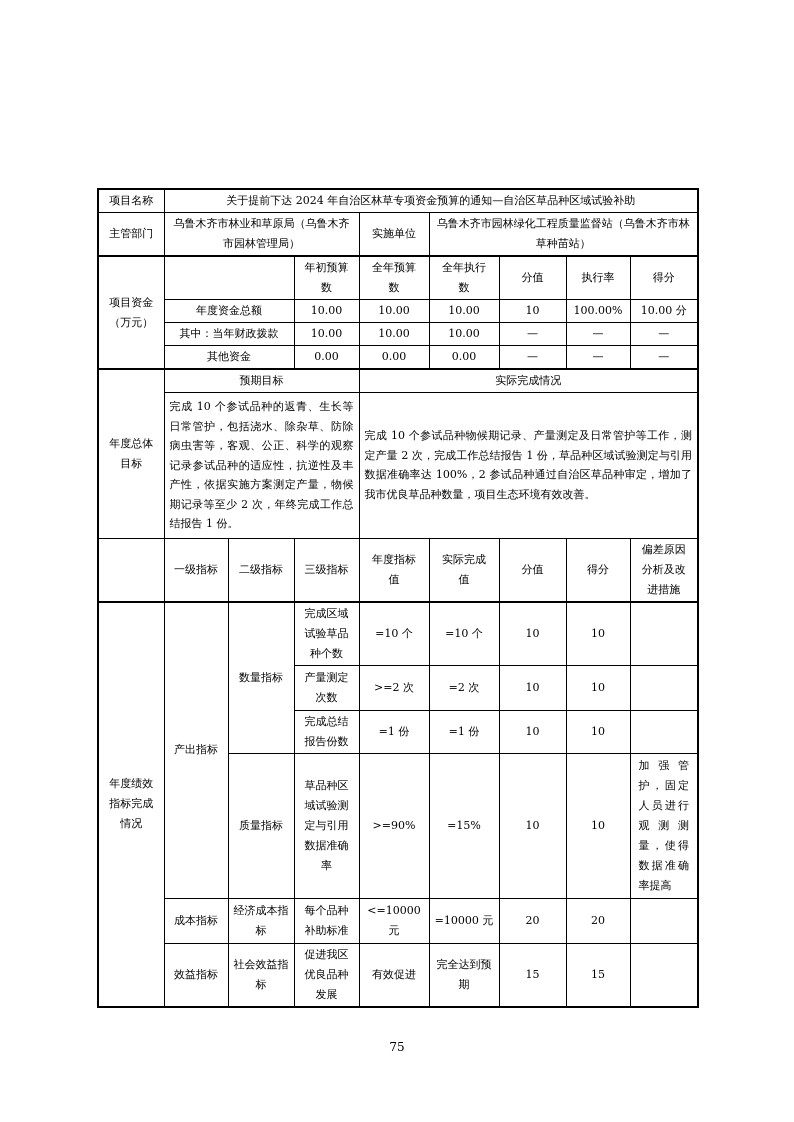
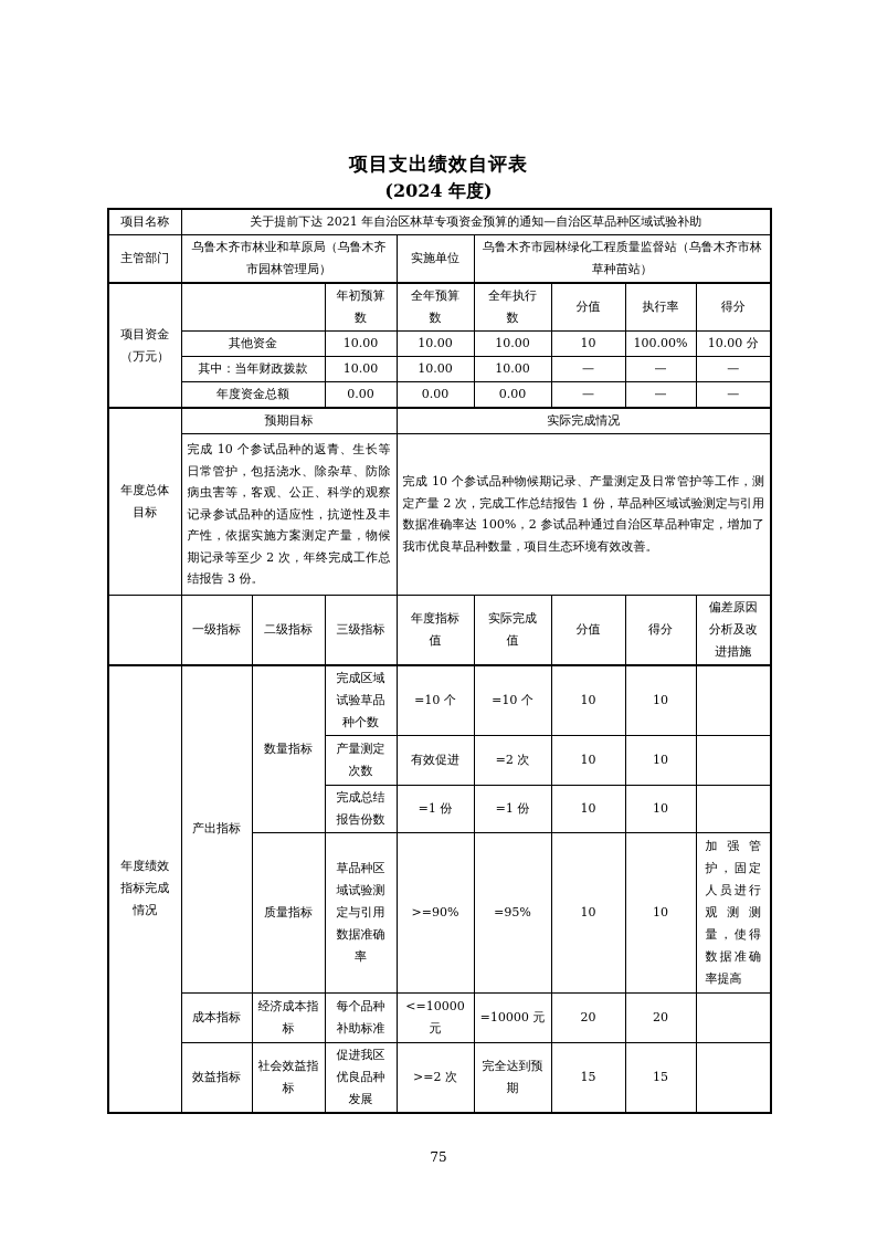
+ 项目支出绩效自评表
+ (2024 年度)
- 项目名称	关于提前下达 2024 年自治区林草专项资金预算的通知—自治区草品种区域试验补助
+ 项目名称	关于提前下达 2021 年自治区林草专项资金预算的通知—自治区草品种区域试验补助
  主管部门	乌鲁木齐市林业和草原局（乌鲁木齐市园林管理局）	实施单位	乌鲁木齐市园林绿化工程质量监督站（乌鲁木齐市林草种苗站）
  项目资金（万元）		年初预算数	全年预算数	全年执行数	分值	执行率	得分
- 年度资金总额	10.00	10.00	10.00	10	100.00%	10.00 分
+ 其他资金	10.00	10.00	10.00	10	100.00%	10.00 分
  其中：当年财政拨款	10.00	10.00	10.00	—	—	—
- 其他资金	0.00	0.00	0.00	—	—	—
+ 年度资金总额	0.00	0.00	0.00	—	—	—
  年度总体目标	预期目标	实际完成情况
- 完成 10 个参试品种的返青、生长等日常管护，包括浇水、除杂草、防除病虫害等，客观、公正、科学的观察记录参试品种的适应性，抗逆性及丰产性，依据实施方案测定产量，物候期记录等至少 2 次，年终完成工作总结报告 1 份。	完成 10 个参试品种物候期记录、产量测定及日常管护等工作，测定产量 2 次，完成工作总结报告 1 份，草品种区域试验测定与引用数据准确率达 100%，2 参试品种通过自治区草品种审定，增加了我市优良草品种数量，项目生态环境有效改善。
+ 完成 10 个参试品种的返青、生长等日常管护，包括浇水、除杂草、防除病虫害等，客观、公正、科学的观察记录参试品种的适应性，抗逆性及丰产性，依据实施方案测定产量，物候期记录等至少 2 次，年终完成工作总结报告 3 份。	完成 10 个参试品种物候期记录、产量测定及日常管护等工作，测定产量 2 次，完成工作总结报告 1 份，草品种区域试验测定与引用数据准确率达 100%，2 参试品种通过自治区草品种审定，增加了我市优良草品种数量，项目生态环境有效改善。
  	一级指标	二级指标	三级指标	年度指标值	实际完成值	分值	得分	偏差原因分析及改进措施
  年度绩效指标完成情况	产出指标	数量指标	完成区域试验草品种个数	=10 个	=10 个	10	10
- 产量测定次数	>=2 次	=2 次	10	10
+ 产量测定次数	有效促进	=2 次	10	10
  完成总结报告份数	=1 份	=1 份	10	10
- 质量指标	草品种区域试验测定与引用数据准确率	>=90%	=15%	10	10	加强管护，固定人员进行观测测量，使得数据准确率提高
+ 质量指标	草品种区域试验测定与引用数据准确率	>=90%	=95%	10	10	加强管护，固定人员进行观测测量，使得数据准确率提高
  成本指标	经济成本指标	每个品种补助标准	<=10000 元	=10000 元	20	20
- 效益指标	社会效益指标	促进我区优良品种发展	有效促进	完全达到预期	15	15
+ 效益指标	社会效益指标	促进我区优良品种发展	>=2 次	完全达到预期	15	15
  75
